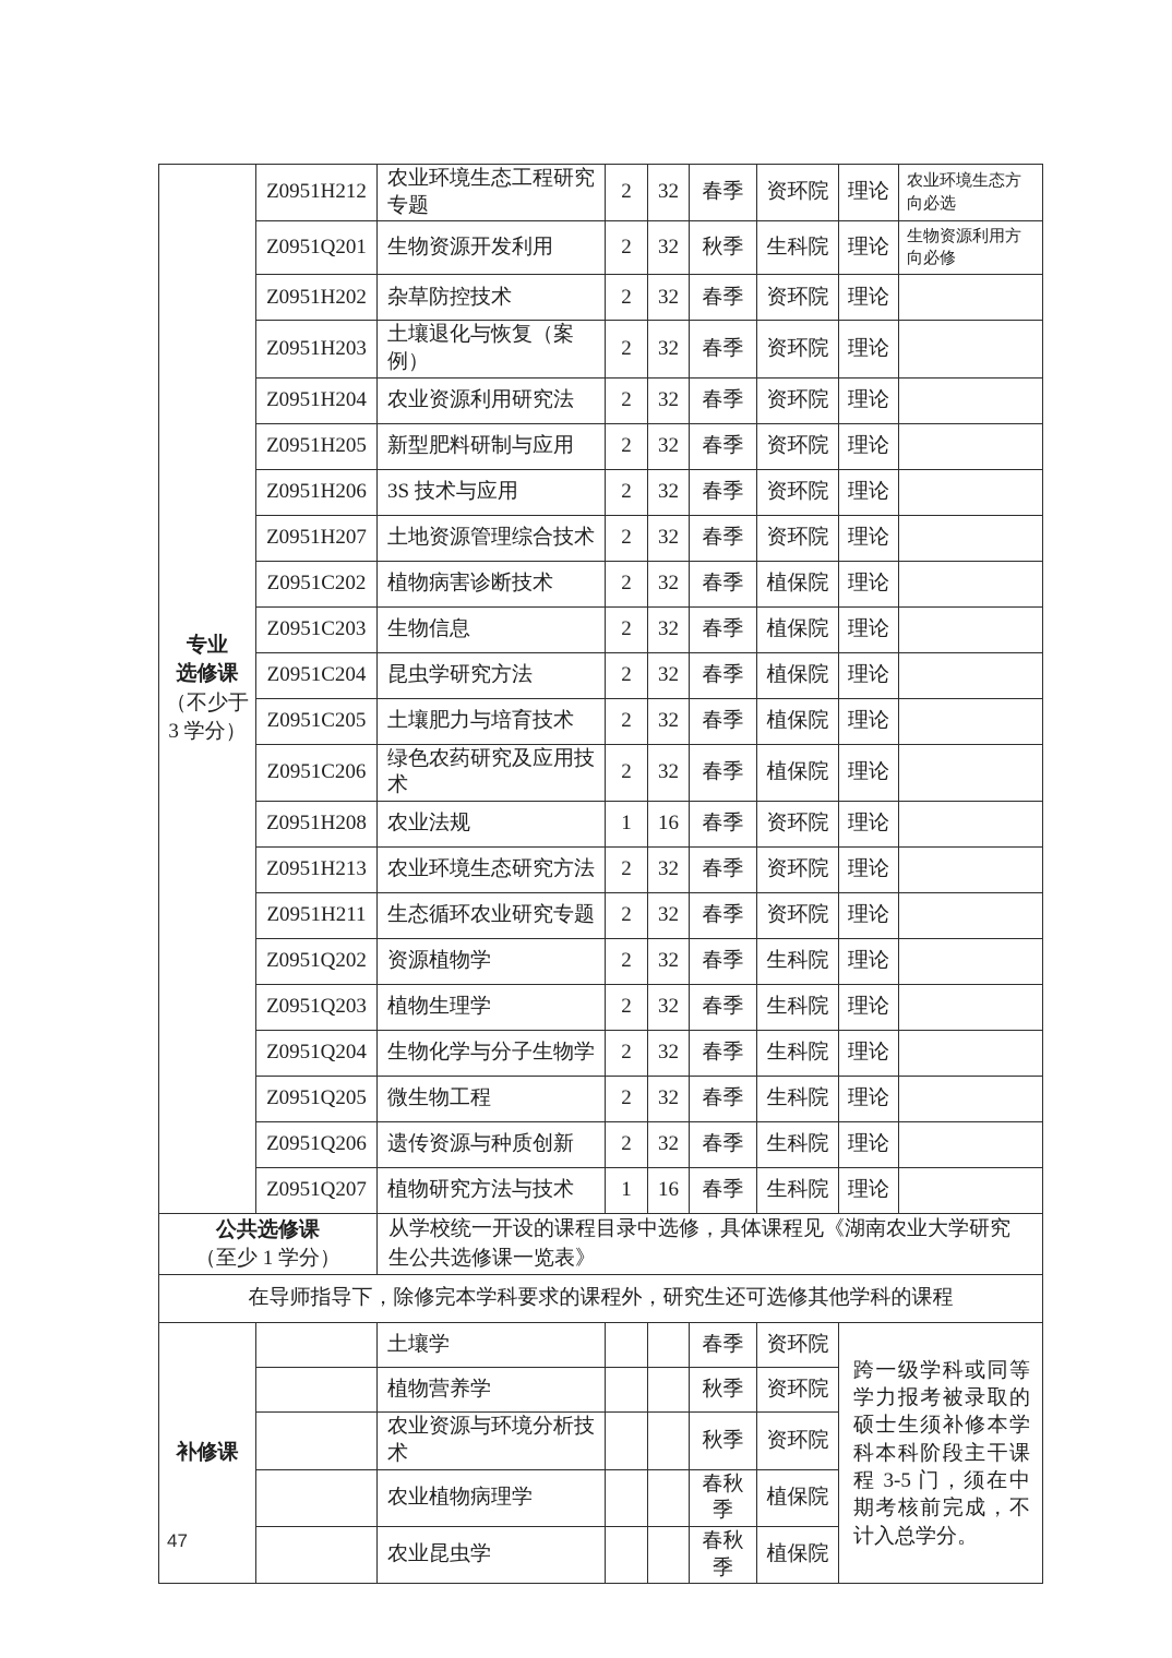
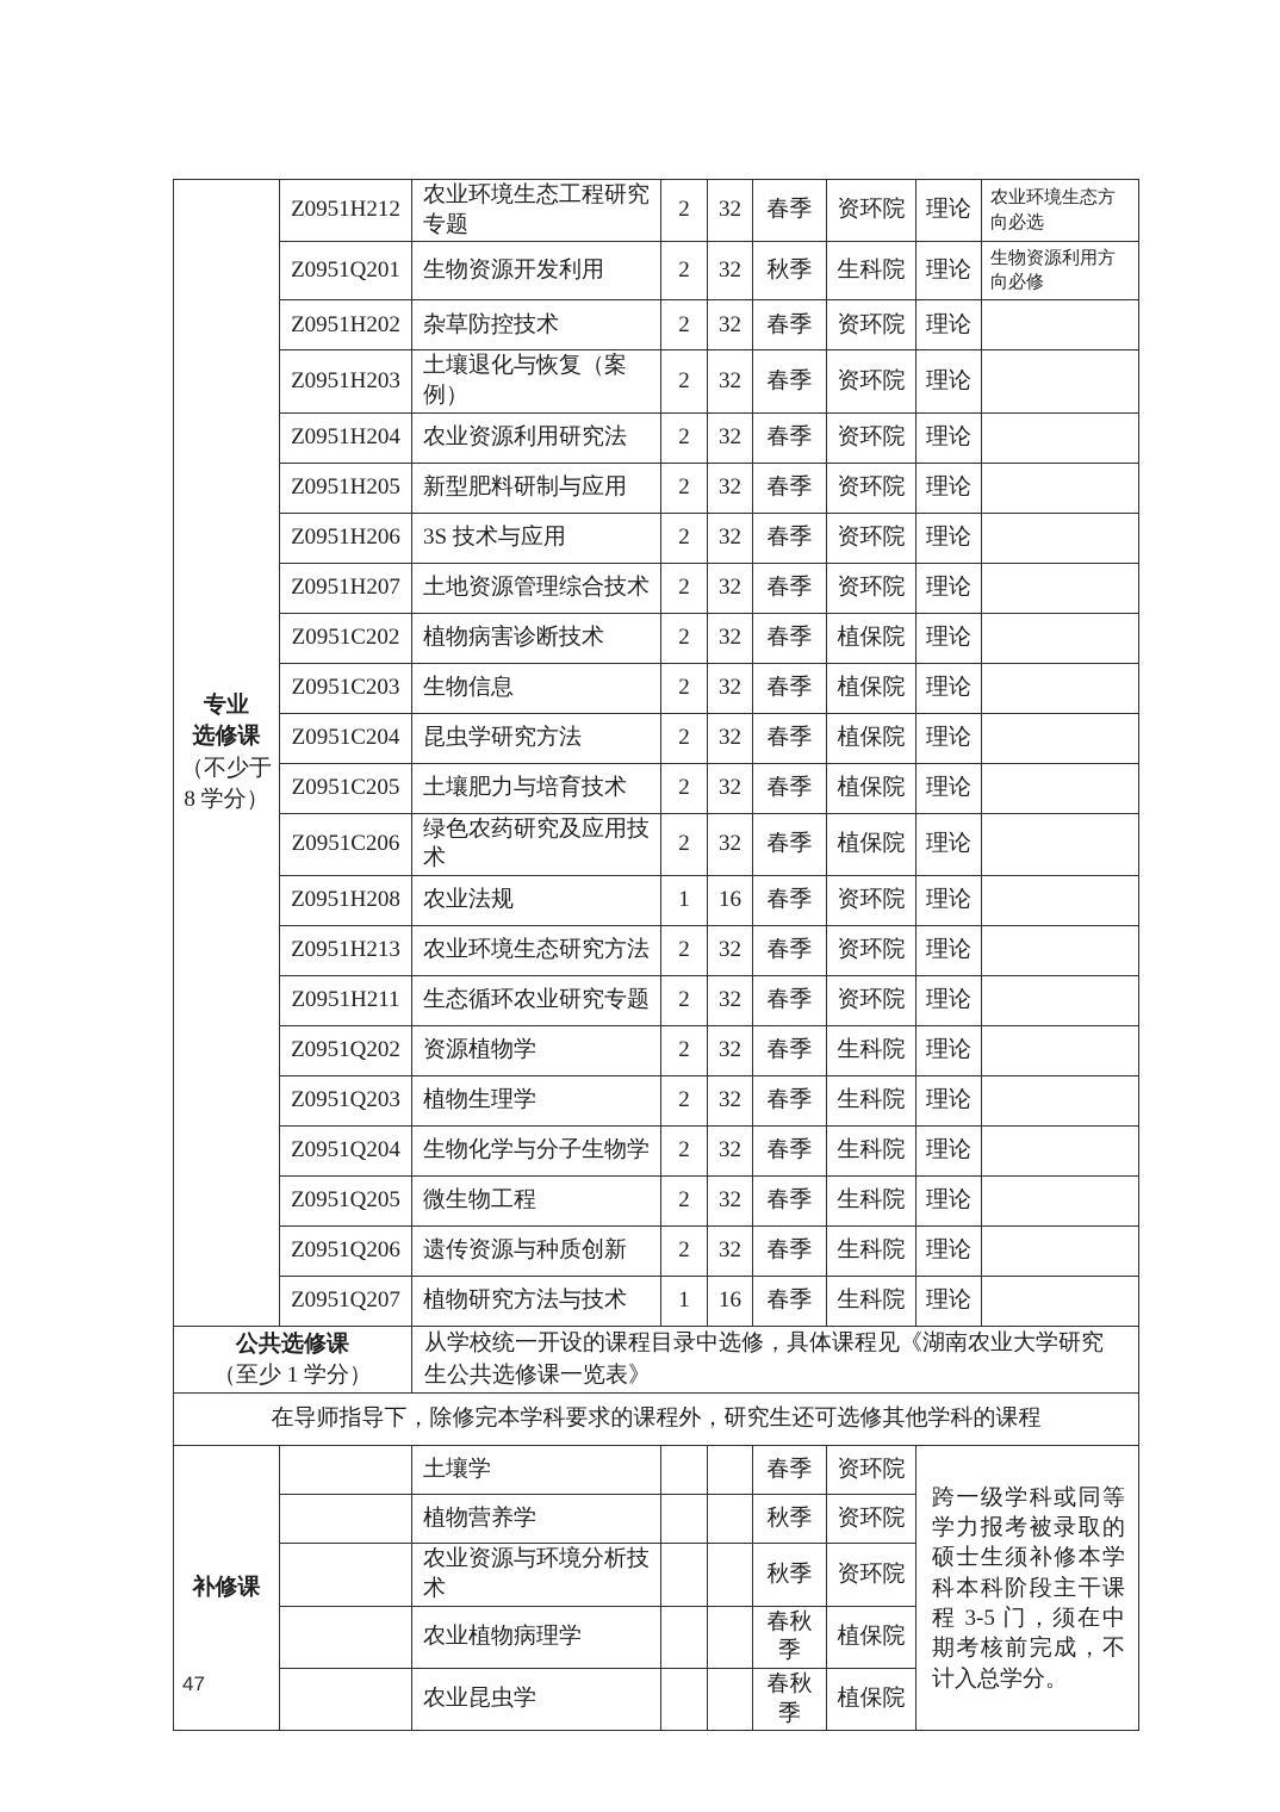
- 专业选修课（不少于3 学分）	Z0951H212	农业环境生态工程研究专题	2	32	春季	资环院	理论	农业环境生态方向必选
+ 专业选修课（不少于8 学分）	Z0951H212	农业环境生态工程研究专题	2	32	春季	资环院	理论	农业环境生态方向必选
  Z0951Q201	生物资源开发利用	2	32	秋季	生科院	理论	生物资源利用方向必修
  Z0951H202	杂草防控技术	2	32	春季	资环院	理论
  Z0951H203	土壤退化与恢复（案例）	2	32	春季	资环院	理论
  Z0951H204	农业资源利用研究法	2	32	春季	资环院	理论
  Z0951H205	新型肥料研制与应用	2	32	春季	资环院	理论
  Z0951H206	3S 技术与应用	2	32	春季	资环院	理论
  Z0951H207	土地资源管理综合技术	2	32	春季	资环院	理论
  Z0951C202	植物病害诊断技术	2	32	春季	植保院	理论
  Z0951C203	生物信息	2	32	春季	植保院	理论
  Z0951C204	昆虫学研究方法	2	32	春季	植保院	理论
  Z0951C205	土壤肥力与培育技术	2	32	春季	植保院	理论
  Z0951C206	绿色农药研究及应用技术	2	32	春季	植保院	理论
  Z0951H208	农业法规	1	16	春季	资环院	理论
  Z0951H213	农业环境生态研究方法	2	32	春季	资环院	理论
  Z0951H211	生态循环农业研究专题	2	32	春季	资环院	理论
  Z0951Q202	资源植物学	2	32	春季	生科院	理论
  Z0951Q203	植物生理学	2	32	春季	生科院	理论
  Z0951Q204	生物化学与分子生物学	2	32	春季	生科院	理论
  Z0951Q205	微生物工程	2	32	春季	生科院	理论
  Z0951Q206	遗传资源与种质创新	2	32	春季	生科院	理论
  Z0951Q207	植物研究方法与技术	1	16	春季	生科院	理论
  公共选修课（至少 1 学分）	从学校统一开设的课程目录中选修，具体课程见《湖南农业大学研究生公共选修课一览表》
  在导师指导下，除修完本学科要求的课程外，研究生还可选修其他学科的课程
  补修课		土壤学			春季	资环院	跨一级学科或同等学力报考被录取的硕士生须补修本学科本科阶段主干课程 3-5 门，须在中期考核前完成，不计入总学分。
  	植物营养学			秋季	资环院
  	农业资源与环境分析技术			秋季	资环院
  	农业植物病理学			春秋季	植保院
  	农业昆虫学			春秋季	植保院
  47
